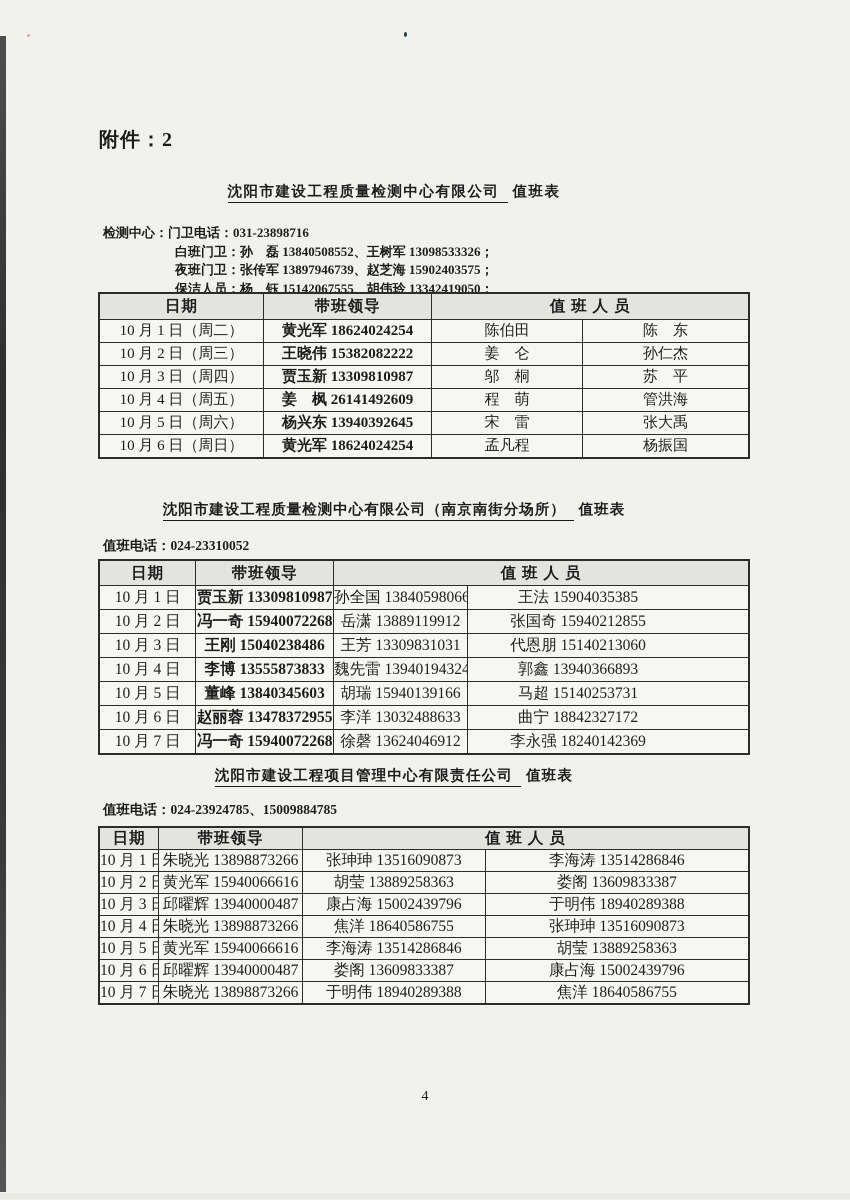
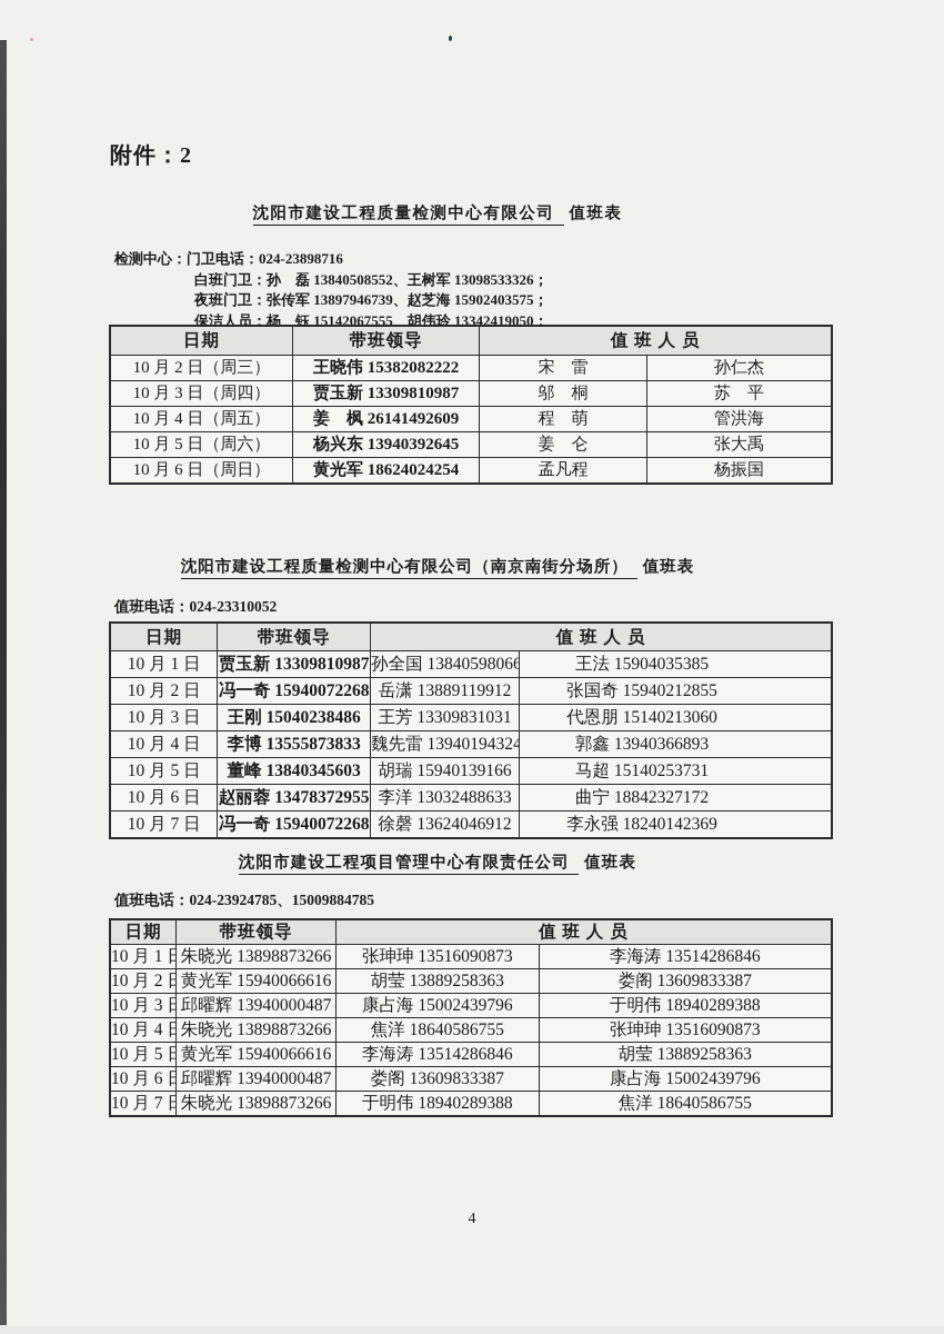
  附件：2
  沈阳市建设工程质量检测中心有限公司 值班表
- 检测中心：门卫电话：031-23898716
+ 检测中心：门卫电话：024-23898716
  白班门卫：孙 磊 13840508552、王树军 13098533326；
  夜班门卫：张传军 13897946739、赵芝海 15902403575；
  保洁人员：杨 钰 15142067555、胡伟玲 13342419050；
  日期	带班领导	值 班 人 员
- 10 月 1 日（周二）	黄光军 18624024254	陈伯田	陈 东
- 10 月 2 日（周三）	王晓伟 15382082222	姜 仑	孙仁杰
+ 10 月 2 日（周三）	王晓伟 15382082222	宋 雷	孙仁杰
  10 月 3 日（周四）	贾玉新 13309810987	邬 桐	苏 平
  10 月 4 日（周五）	姜 枫 26141492609	程 萌	管洪海
- 10 月 5 日（周六）	杨兴东 13940392645	宋 雷	张大禹
+ 10 月 5 日（周六）	杨兴东 13940392645	姜 仑	张大禹
  10 月 6 日（周日）	黄光军 18624024254	孟凡程	杨振国
  沈阳市建设工程质量检测中心有限公司（南京南街分场所） 值班表
  值班电话：024-23310052
  日期	带班领导	值 班 人 员
  10 月 1 日	贾玉新 13309810987	孙全国 13840598066	王法 15904035385
  10 月 2 日	冯一奇 15940072268	岳潇 13889119912	张国奇 15940212855
  10 月 3 日	王刚 15040238486	王芳 13309831031	代恩朋 15140213060
  10 月 4 日	李博 13555873833	魏先雷 13940194324	郭鑫 13940366893
  10 月 5 日	董峰 13840345603	胡瑞 15940139166	马超 15140253731
  10 月 6 日	赵丽蓉 13478372955	李洋 13032488633	曲宁 18842327172
  10 月 7 日	冯一奇 15940072268	徐磬 13624046912	李永强 18240142369
  沈阳市建设工程项目管理中心有限责任公司 值班表
  值班电话：024-23924785、15009884785
  日期	带班领导	值 班 人 员
  10 月 1 日	朱晓光 13898873266	张珅珅 13516090873	李海涛 13514286846
  10 月 2 日	黄光军 15940066616	胡莹 13889258363	娄阁 13609833387
  10 月 3 日	邱曜辉 13940000487	康占海 15002439796	于明伟 18940289388
  10 月 4 日	朱晓光 13898873266	焦洋 18640586755	张珅珅 13516090873
  10 月 5 日	黄光军 15940066616	李海涛 13514286846	胡莹 13889258363
  10 月 6 日	邱曜辉 13940000487	娄阁 13609833387	康占海 15002439796
  10 月 7 日	朱晓光 13898873266	于明伟 18940289388	焦洋 18640586755
  4
